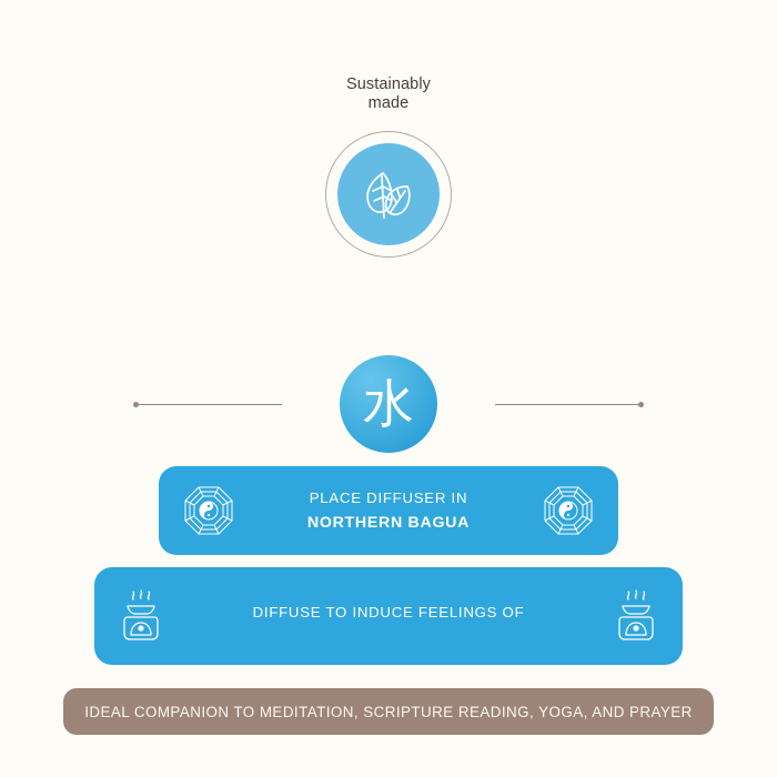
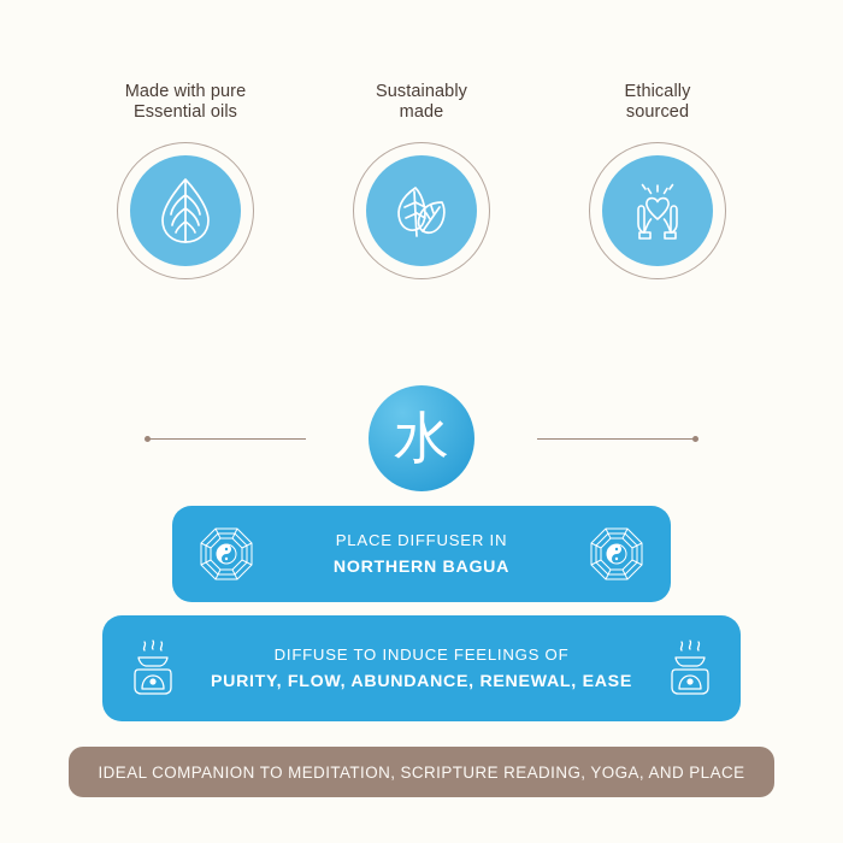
+ Made with pure
+ Essential oils
  Sustainably
  made
+ Ethically
+ sourced
  水
  PLACE DIFFUSER IN
  NORTHERN BAGUA
  DIFFUSE TO INDUCE FEELINGS OF
+ PURITY, FLOW, ABUNDANCE, RENEWAL, EASE
- IDEAL COMPANION TO MEDITATION, SCRIPTURE READING, YOGA, AND PRAYER
+ IDEAL COMPANION TO MEDITATION, SCRIPTURE READING, YOGA, AND PLACE
